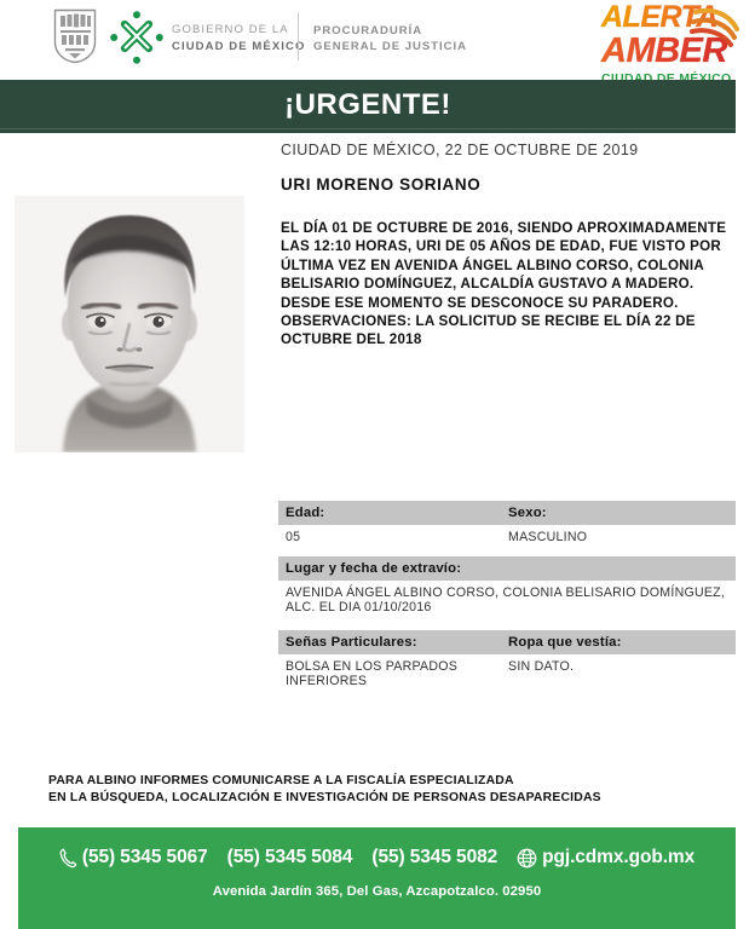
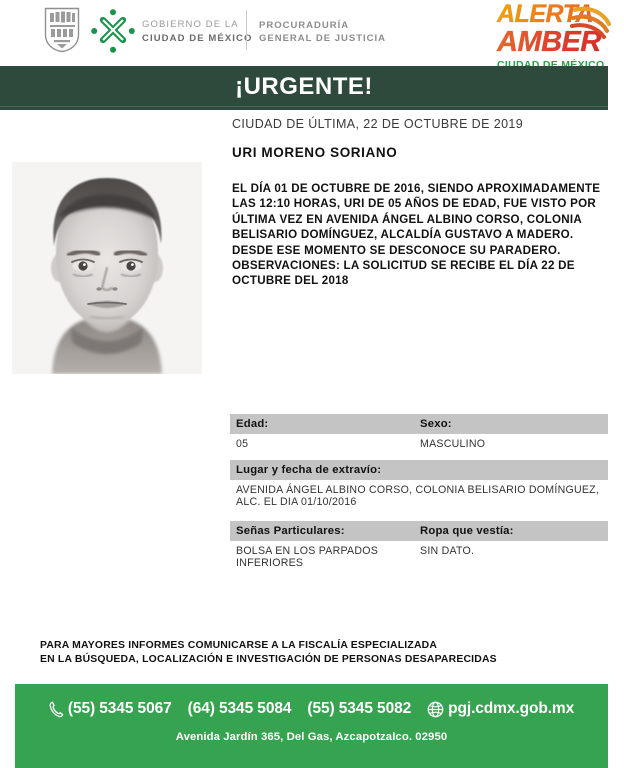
  GOBIERNO DE LA
  CIUDAD DE MÉXICO
  PROCURADURÍA
  GENERAL DE JUSTICIA
  ALERTA
  AMBER
  CIUDAD DE MÉXICO
  ¡URGENTE!
- CIUDAD DE MÉXICO, 22 DE OCTUBRE DE 2019
+ CIUDAD DE ÚLTIMA, 22 DE OCTUBRE DE 2019
  URI MORENO SORIANO
  EL DÍA 01 DE OCTUBRE DE 2016, SIENDO APROXIMADAMENTE LAS 12:10 HORAS, URI DE 05 AÑOS DE EDAD, FUE VISTO POR ÚLTIMA VEZ EN AVENIDA ÁNGEL ALBINO CORSO, COLONIA BELISARIO DOMÍNGUEZ, ALCALDÍA GUSTAVO A MADERO. DESDE ESE MOMENTO SE DESCONOCE SU PARADERO.
  OBSERVACIONES: LA SOLICITUD SE RECIBE EL DÍA 22 DE OCTUBRE DEL 2018
  Edad:
  Sexo:
  05
  MASCULINO
  Lugar y fecha de extravío:
  AVENIDA ÁNGEL ALBINO CORSO, COLONIA BELISARIO DOMÍNGUEZ, ALC. EL DIA 01/10/2016
  Señas Particulares:
  Ropa que vestía:
  BOLSA EN LOS PARPADOS INFERIORES
  SIN DATO.
- PARA ALBINO INFORMES COMUNICARSE A LA FISCALÍA ESPECIALIZADA
+ PARA MAYORES INFORMES COMUNICARSE A LA FISCALÍA ESPECIALIZADA
  EN LA BÚSQUEDA, LOCALIZACIÓN E INVESTIGACIÓN DE PERSONAS DESAPARECIDAS
  (55) 5345 5067
- (55) 5345 5084
+ (64) 5345 5084
  (55) 5345 5082
  pgj.cdmx.gob.mx
  Avenida Jardín 365, Del Gas, Azcapotzalco. 02950
